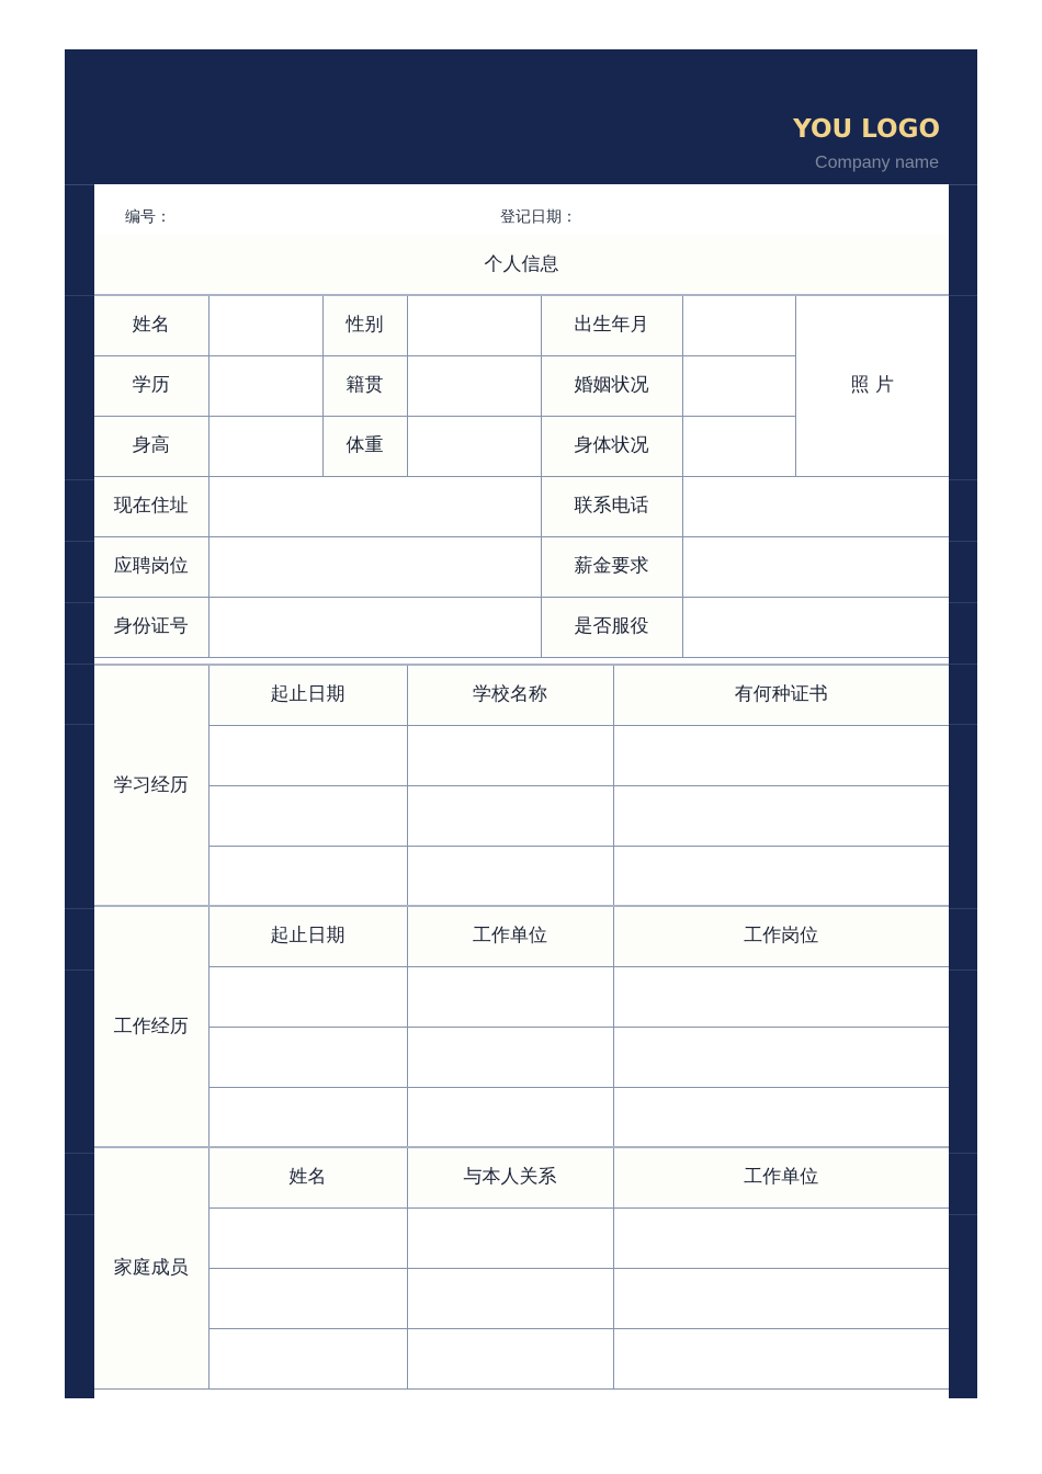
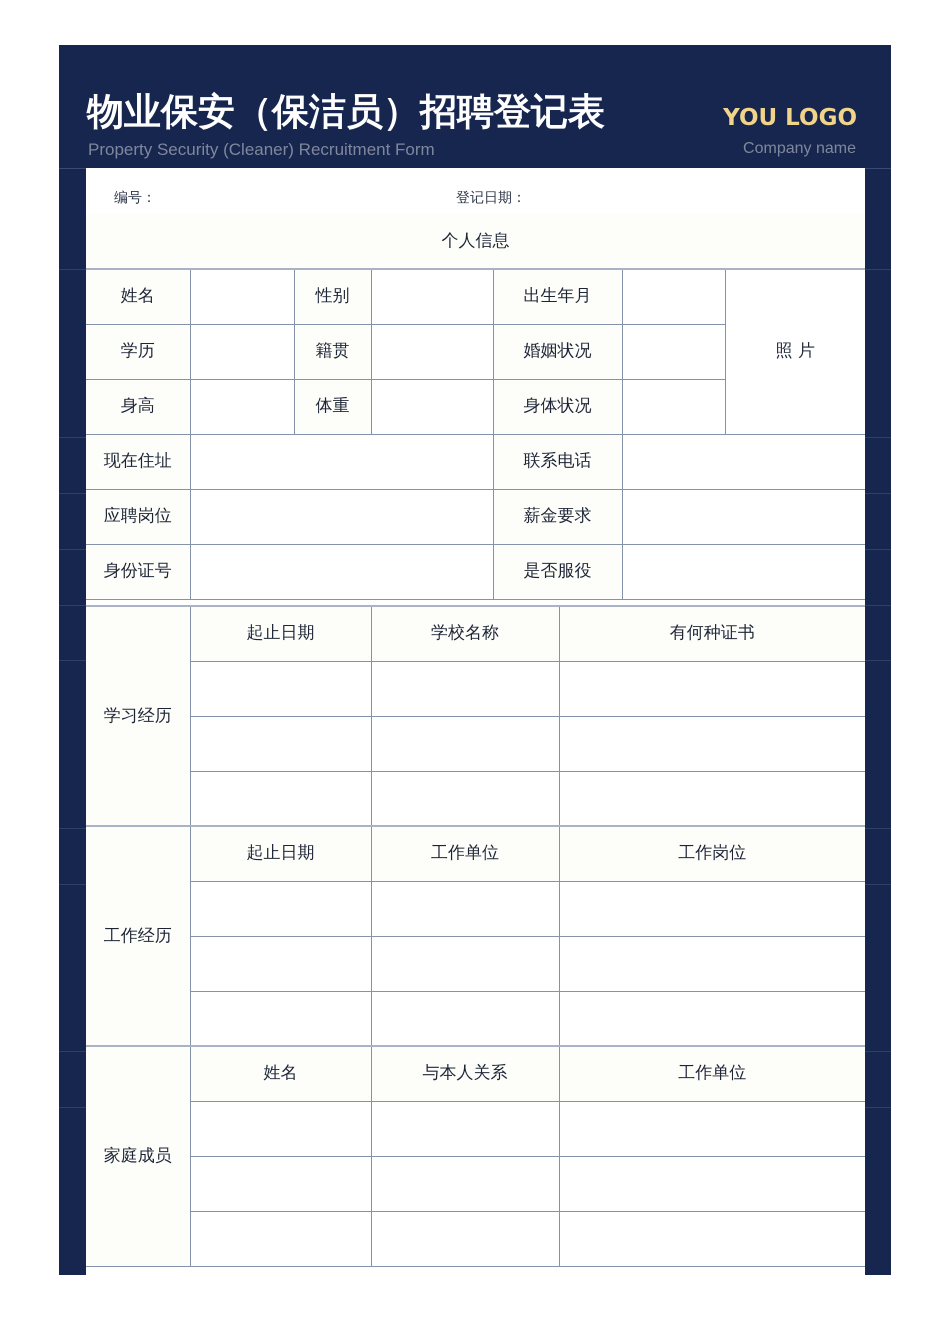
+ 物业保安（保洁员）招聘登记表
+ Property Security (Cleaner) Recruitment Form
  YOU LOGO
  Company name
  编号：
  登记日期：
  个人信息
  姓名		性别		出生年月		照 片
  学历		籍贯		婚姻状况
  身高		体重		身体状况
  现在住址		联系电话
  应聘岗位		薪金要求
  身份证号		是否服役
  学习经历	起止日期	学校名称	有何种证书
  工作经历	起止日期	工作单位	工作岗位
  家庭成员	姓名	与本人关系	工作单位
